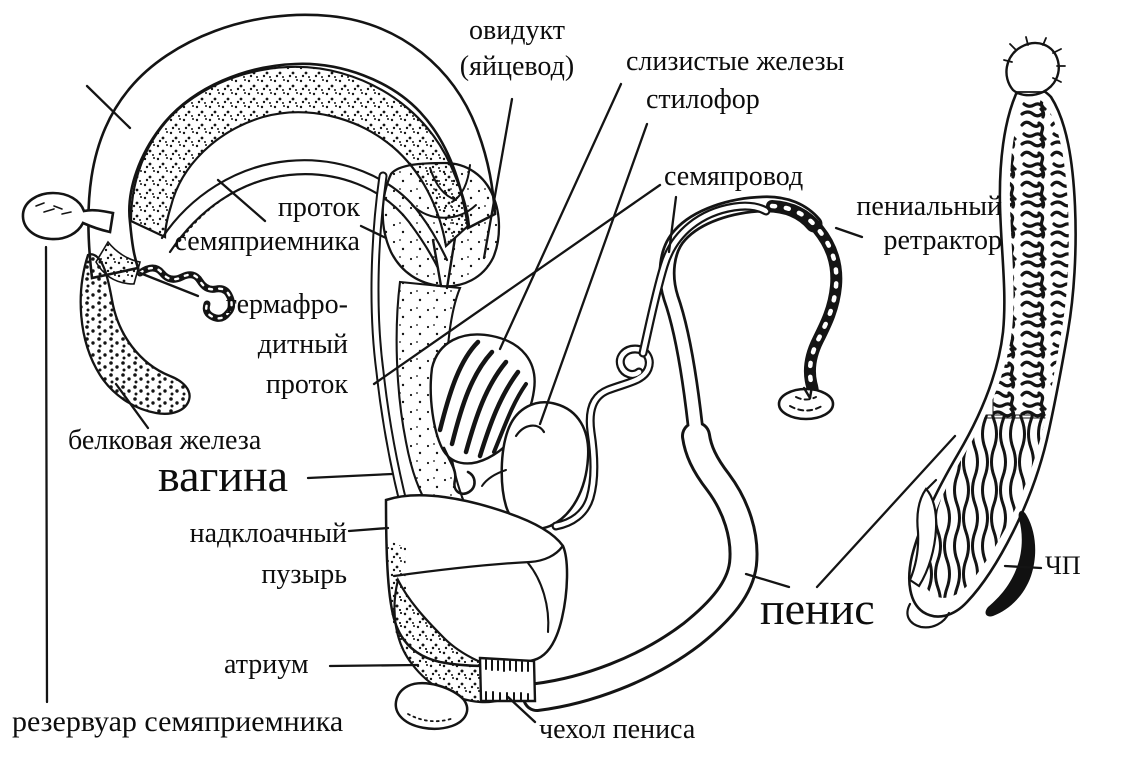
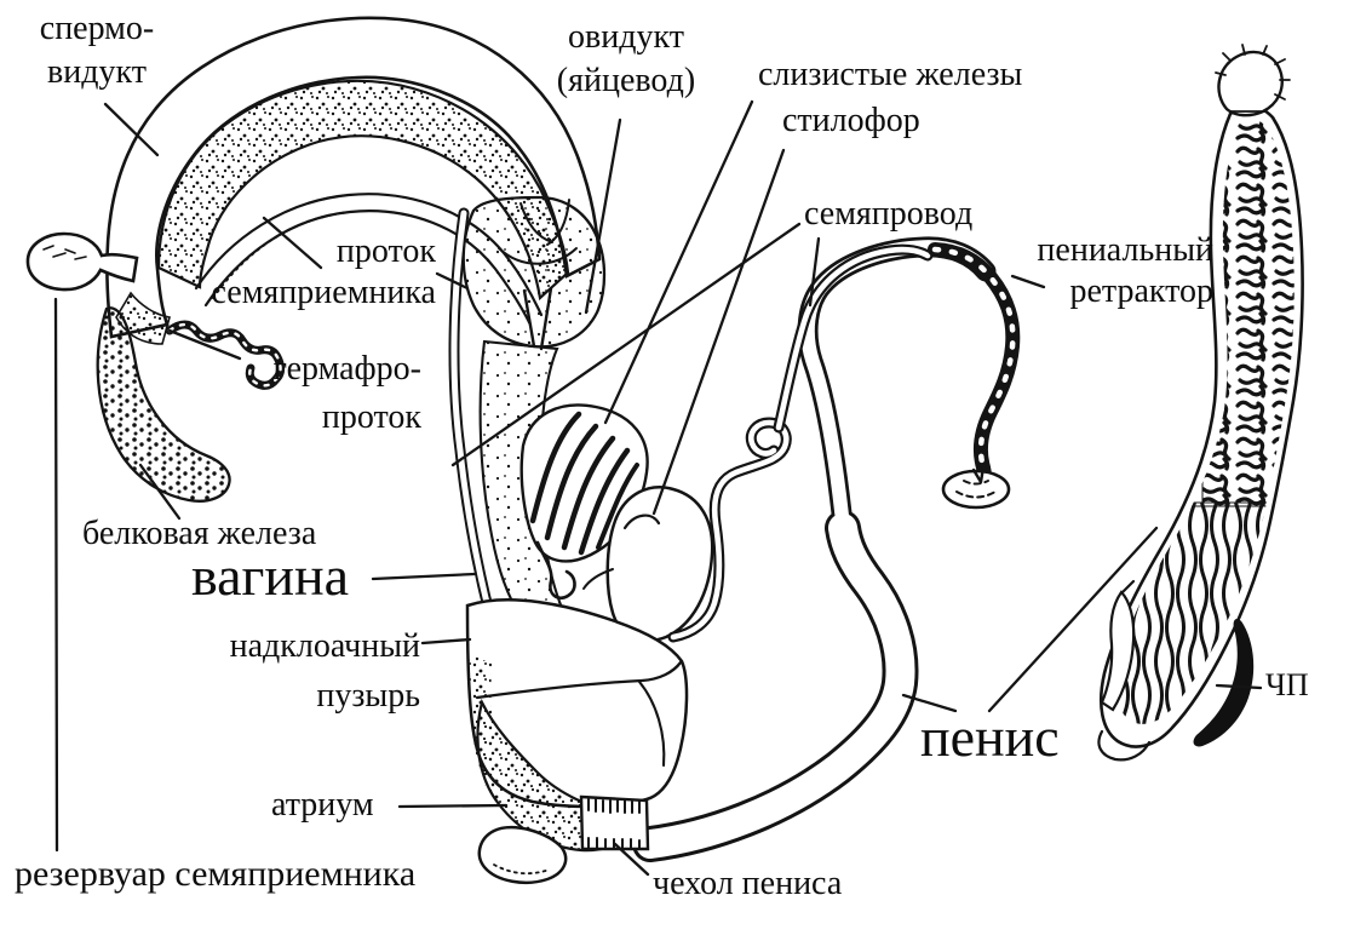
+ спермо-
+ видукт
  овидукт
  (яйцевод)
  слизистые железы
  стилофор
  семяпровод
  пениальный
  ретрактор
  проток
  семяприемника
  гермафро-
- дитный
  проток
  белковая железа
  вагина
  надклоачный
  пузырь
  атриум
  резервуар семяприемника
  чехол пениса
  пенис
  ЧП
